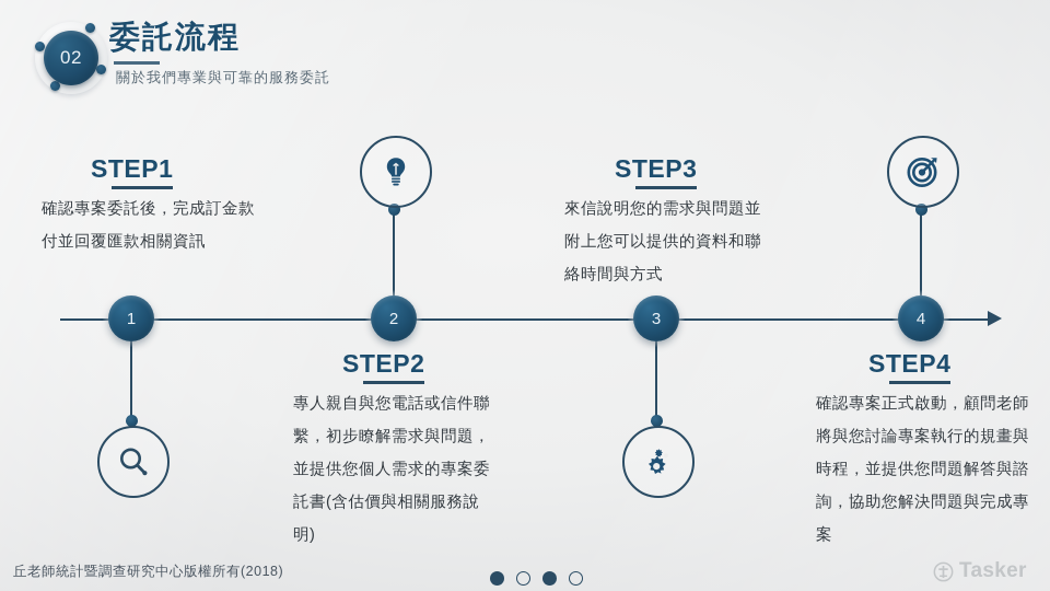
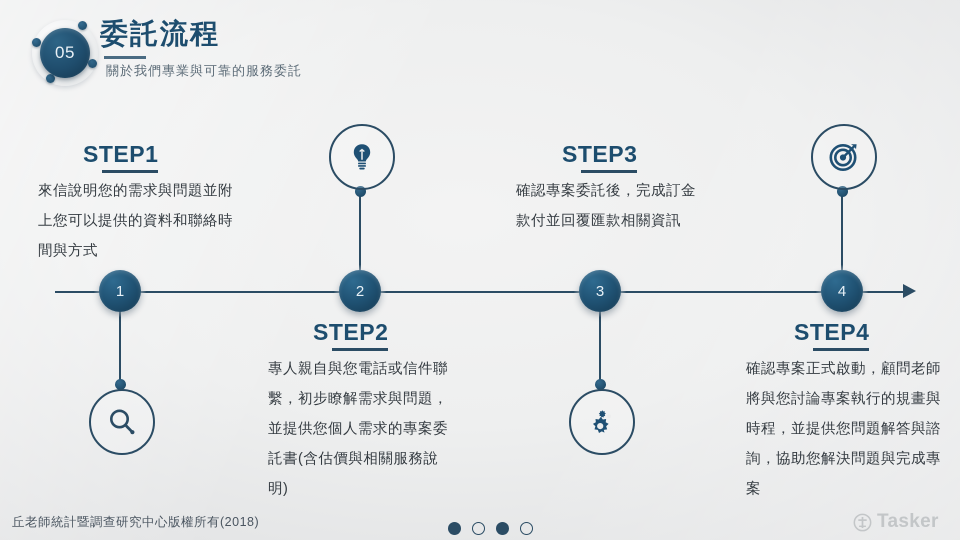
- 02
+ 05
  委託流程
  關於我們專業與可靠的服務委託
  1
  STEP1
- 確認專案委託後，完成訂金款付並回覆匯款相關資訊
+ 來信說明您的需求與問題並附上您可以提供的資料和聯絡時間與方式
  2
  STEP2
  專人親自與您電話或信件聯繫，初步瞭解需求與問題，並提供您個人需求的專案委託書(含估價與相關服務說明)
  3
  STEP3
- 來信說明您的需求與問題並附上您可以提供的資料和聯絡時間與方式
+ 確認專案委託後，完成訂金款付並回覆匯款相關資訊
  4
  STEP4
  確認專案正式啟動，顧問老師將與您討論專案執行的規畫與時程，並提供您問題解答與諮詢，協助您解決問題與完成專案
  丘老師統計暨調查研究中心版權所有(2018)
  Tasker
